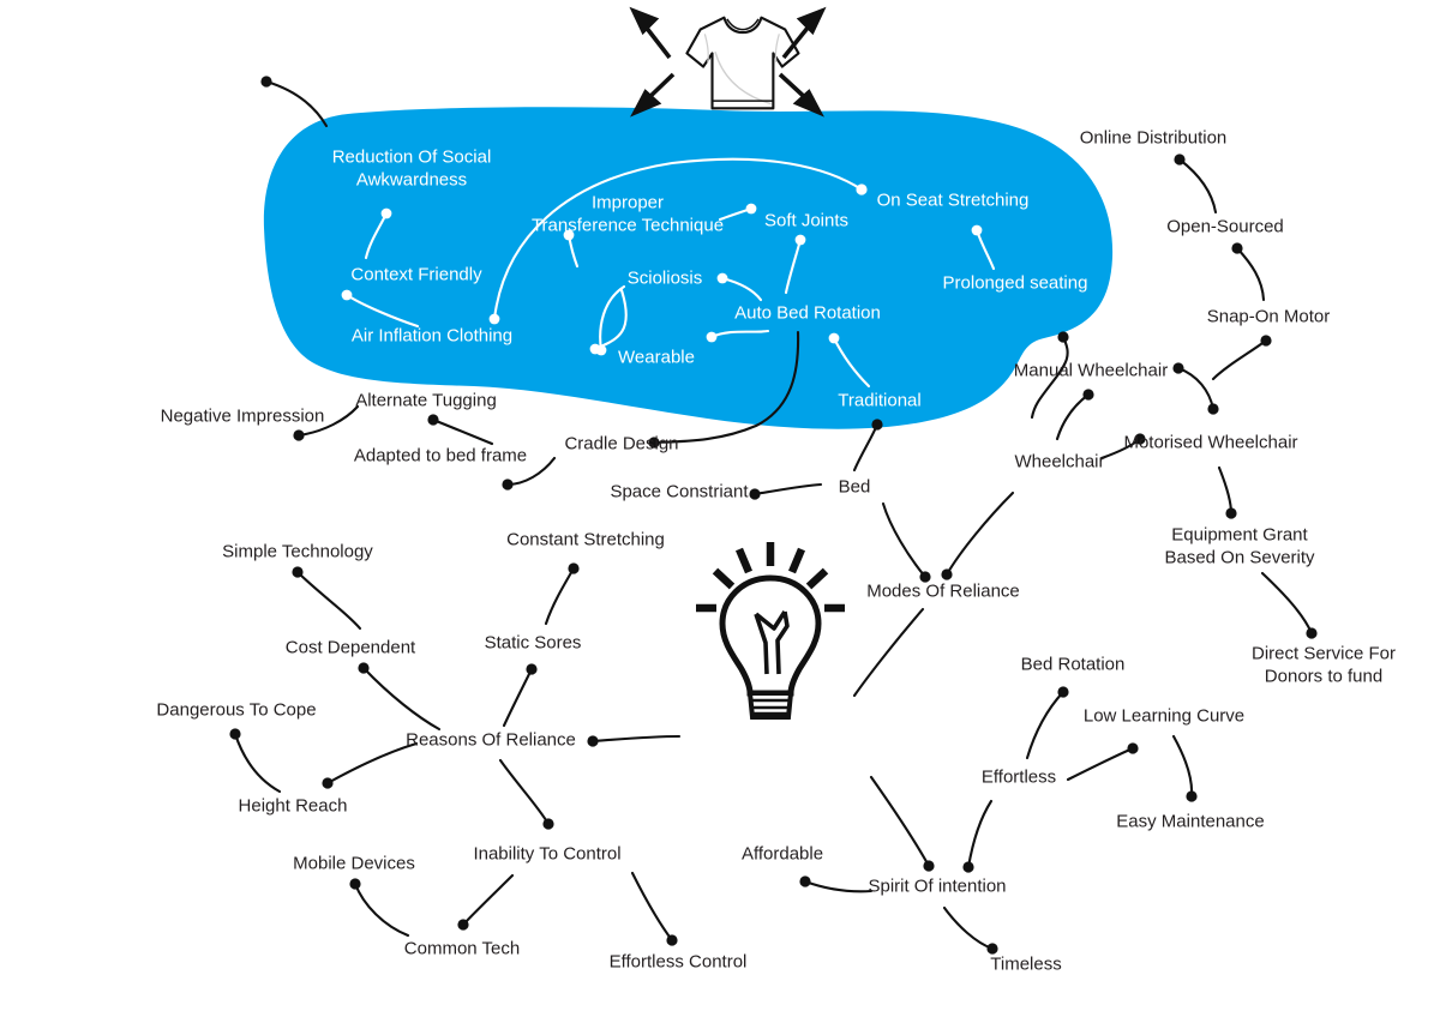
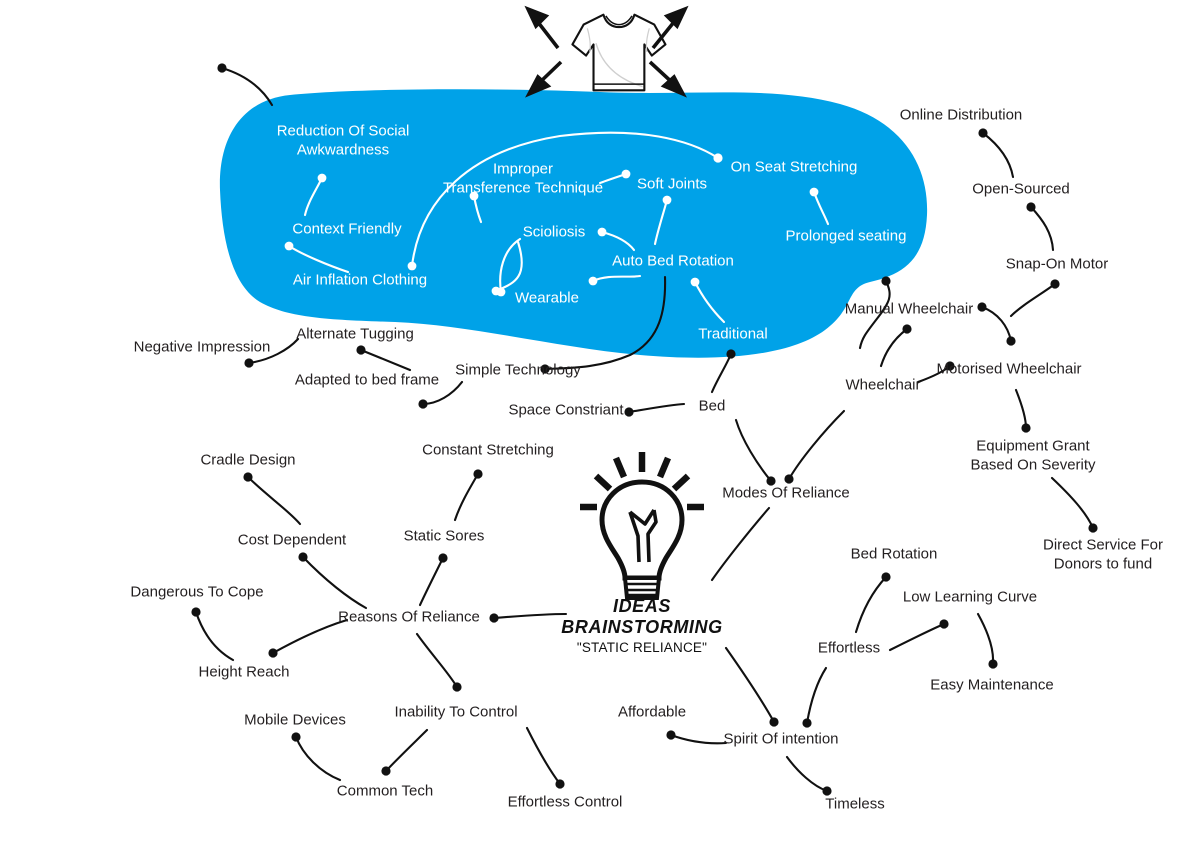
+ IDEAS
+ BRAINSTORMING
+ "STATIC RELIANCE"
  Reduction Of Social
  Awkwardness
  Context Friendly
  Air Inflation Clothing
  Improper
  Transference Technique
  Scioliosis
  Wearable
  Soft Joints
  On Seat Stretching
  Prolonged seating
  Auto Bed Rotation
  Traditional
  Online Distribution
  Open-Sourced
  Snap-On Motor
  Manual Wheelchair
  Motorised Wheelchair
  Wheelchair
  Equipment Grant
  Based On Severity
  Direct Service For
  Donors to fund
  Modes Of Reliance
  Bed
- Cradle Design
+ Simple Technology
  Space Constriant
  Alternate Tugging
  Negative Impression
  Adapted to bed frame
  Constant Stretching
  Static Sores
- Simple Technology
+ Cradle Design
  Cost Dependent
  Dangerous To Cope
  Height Reach
  Reasons Of Reliance
  Inability To Control
  Mobile Devices
  Common Tech
  Effortless Control
  Affordable
  Spirit Of intention
  Timeless
  Effortless
  Bed Rotation
  Low Learning Curve
  Easy Maintenance
